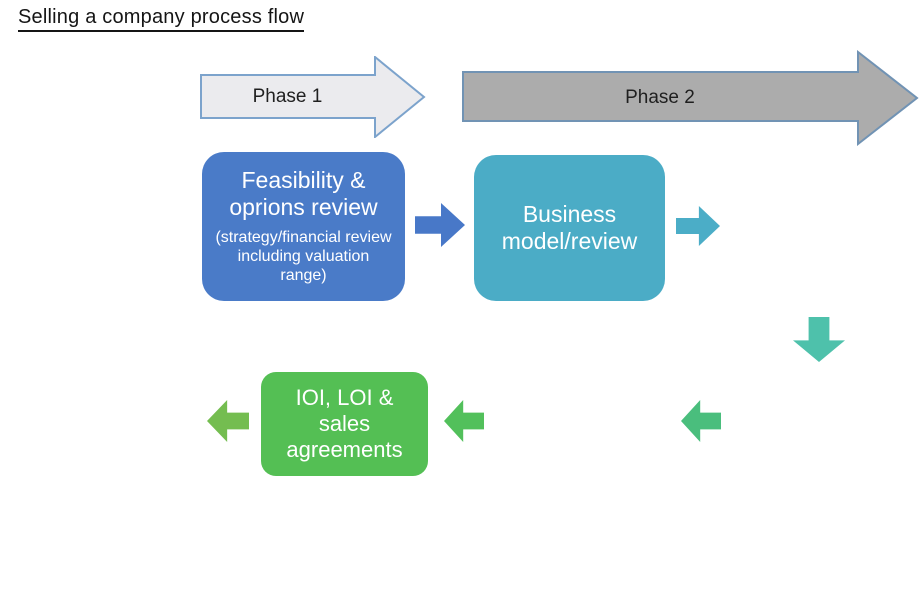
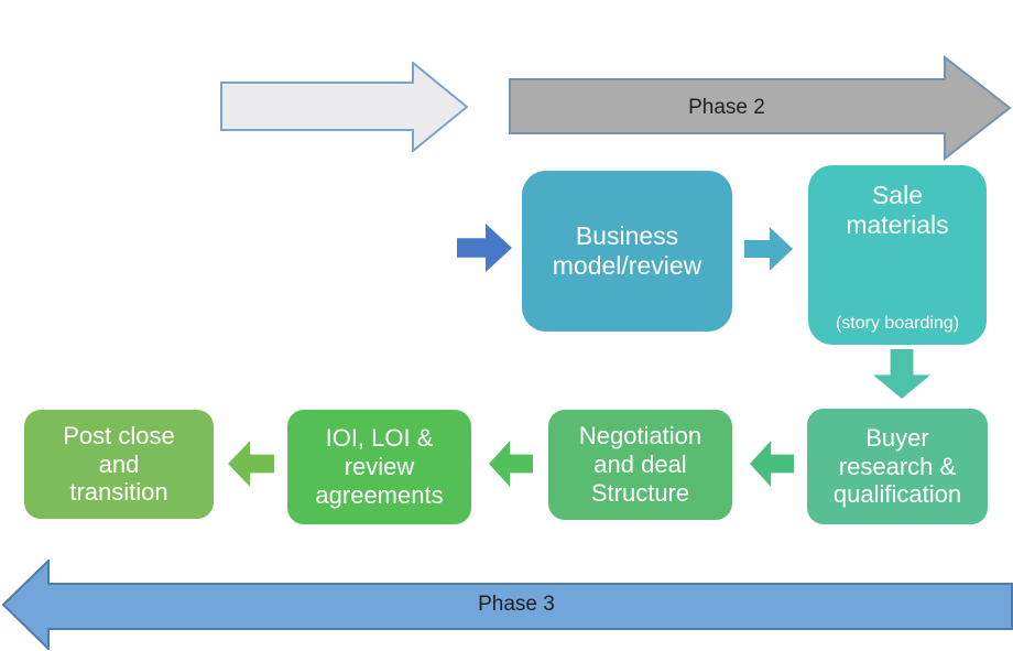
- Selling a company process flow
- Phase 1
  Phase 2
- Feasibility & oprions review
- (strategy/financial review including valuation range)
  Business model/review
+ Sale materials
+ (story boarding)
+ Buyer research & qualification
+ Negotiation and deal Structure
- IOI, LOI & sales agreements
+ IOI, LOI & review agreements
+ Post close and transition
+ Phase 3
